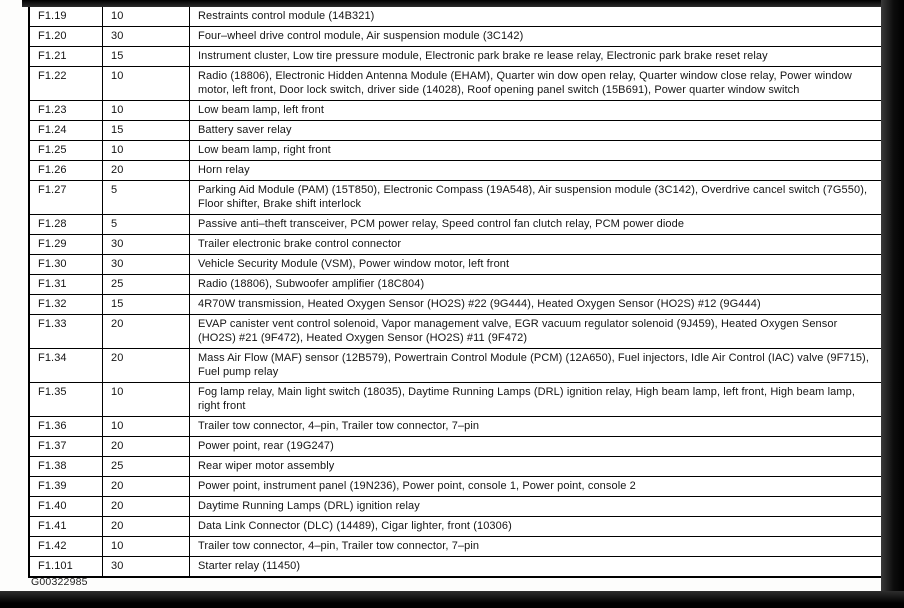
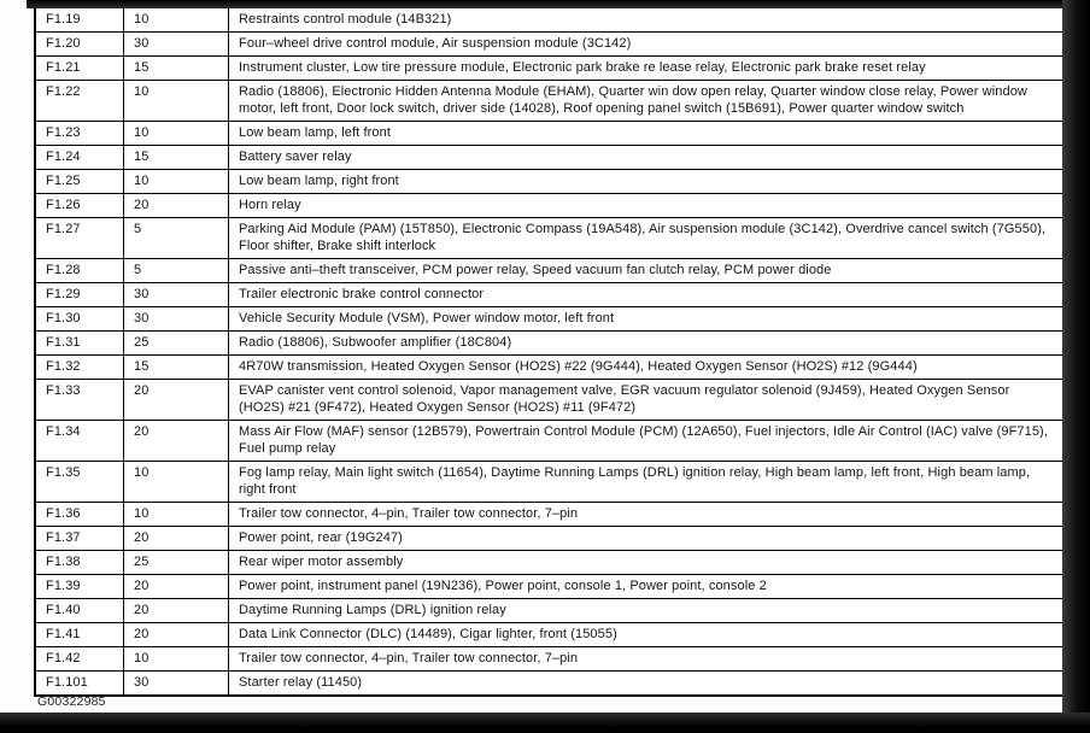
  F1.19
  10
  Restraints control module (14B321)
  F1.20
  30
  Four–wheel drive control module, Air suspension module (3C142)
  F1.21
  15
  Instrument cluster, Low tire pressure module, Electronic park brake re lease relay, Electronic park brake reset relay
  F1.22
  10
  Radio (18806), Electronic Hidden Antenna Module (EHAM), Quarter win dow open relay, Quarter window close relay, Power window motor, left front, Door lock switch, driver side (14028), Roof opening panel switch (15B691), Power quarter window switch
  F1.23
  10
  Low beam lamp, left front
  F1.24
  15
  Battery saver relay
  F1.25
  10
  Low beam lamp, right front
  F1.26
  20
  Horn relay
  F1.27
  5
  Parking Aid Module (PAM) (15T850), Electronic Compass (19A548), Air suspension module (3C142), Overdrive cancel switch (7G550), Floor shifter, Brake shift interlock
  F1.28
  5
- Passive anti–theft transceiver, PCM power relay, Speed control fan clutch relay, PCM power diode
+ Passive anti–theft transceiver, PCM power relay, Speed vacuum fan clutch relay, PCM power diode
  F1.29
  30
  Trailer electronic brake control connector
  F1.30
  30
  Vehicle Security Module (VSM), Power window motor, left front
  F1.31
  25
  Radio (18806), Subwoofer amplifier (18C804)
  F1.32
  15
  4R70W transmission, Heated Oxygen Sensor (HO2S) #22 (9G444), Heated Oxygen Sensor (HO2S) #12 (9G444)
  F1.33
  20
  EVAP canister vent control solenoid, Vapor management valve, EGR vacuum regulator solenoid (9J459), Heated Oxygen Sensor (HO2S) #21 (9F472), Heated Oxygen Sensor (HO2S) #11 (9F472)
  F1.34
  20
  Mass Air Flow (MAF) sensor (12B579), Powertrain Control Module (PCM) (12A650), Fuel injectors, Idle Air Control (IAC) valve (9F715), Fuel pump relay
  F1.35
  10
- Fog lamp relay, Main light switch (18035), Daytime Running Lamps (DRL) ignition relay, High beam lamp, left front, High beam lamp, right front
+ Fog lamp relay, Main light switch (11654), Daytime Running Lamps (DRL) ignition relay, High beam lamp, left front, High beam lamp, right front
  F1.36
  10
  Trailer tow connector, 4–pin, Trailer tow connector, 7–pin
  F1.37
  20
  Power point, rear (19G247)
  F1.38
  25
  Rear wiper motor assembly
  F1.39
  20
  Power point, instrument panel (19N236), Power point, console 1, Power point, console 2
  F1.40
  20
  Daytime Running Lamps (DRL) ignition relay
  F1.41
  20
- Data Link Connector (DLC) (14489), Cigar lighter, front (10306)
+ Data Link Connector (DLC) (14489), Cigar lighter, front (15055)
  F1.42
  10
  Trailer tow connector, 4–pin, Trailer tow connector, 7–pin
  F1.101
  30
  Starter relay (11450)
  G00322985
